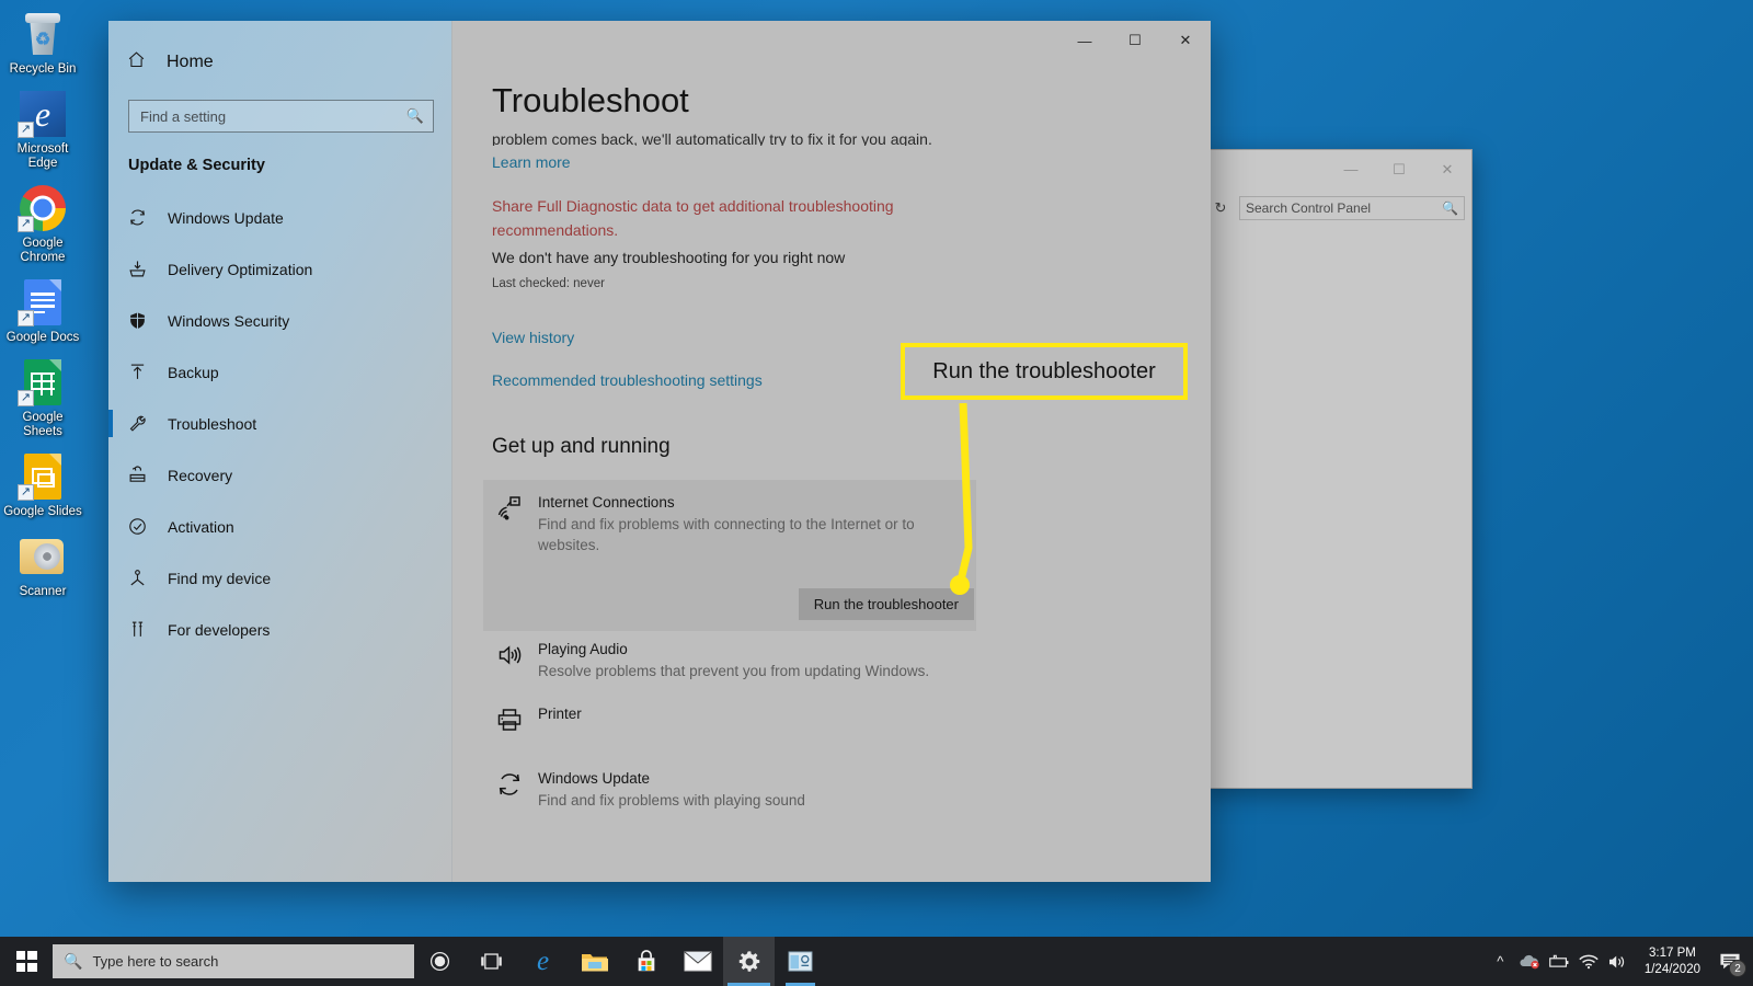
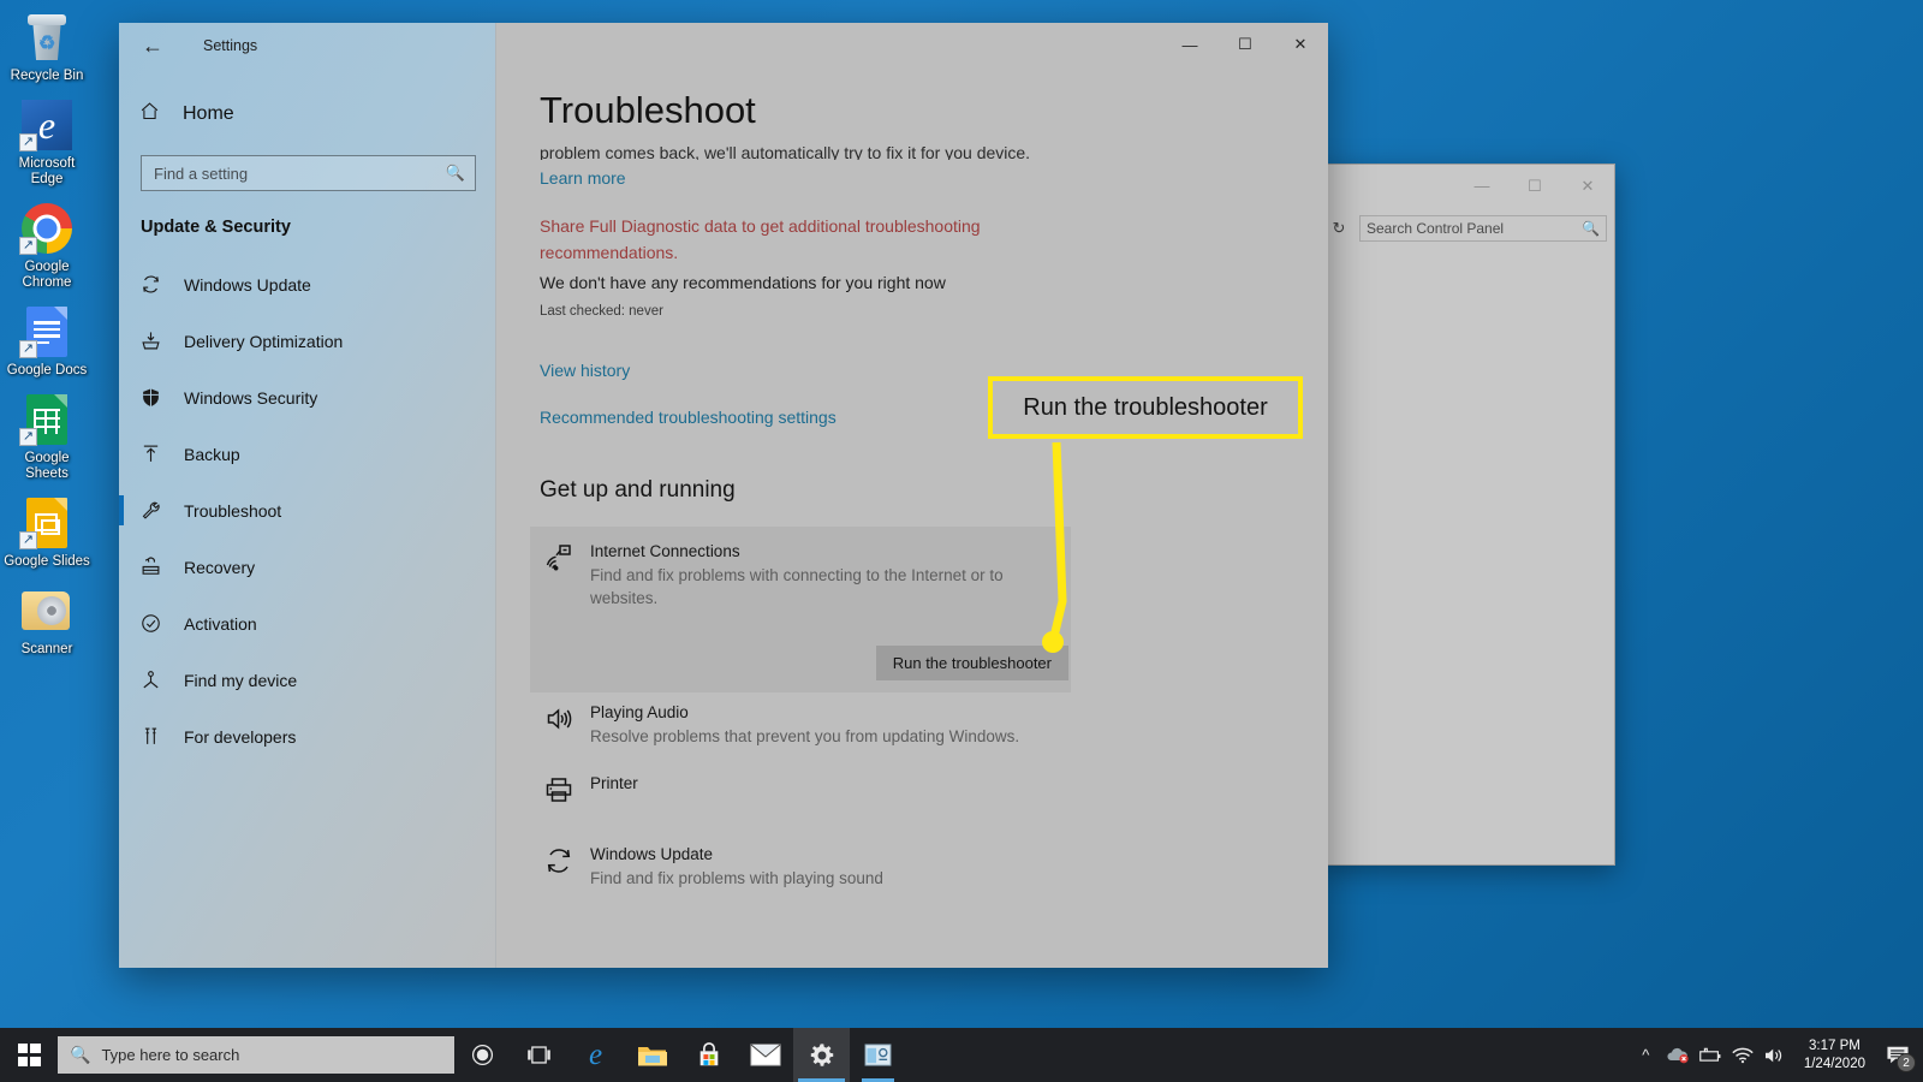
  ♻
  Recycle Bin
  e
  ↗
  Microsoft Edge
  ↗
  Google Chrome
  ↗
  Google Docs
  ↗
  Google Sheets
  ↗
  Google Slides
  Scanner
  —
  ☐
  ✕
  ↻
  Search Control Panel
  🔍
+ ←
+ Settings
  Home
  Find a setting
  🔍
  Update & Security
  Windows Update
  Delivery Optimization
  Windows Security
  Backup
  Troubleshoot
  Recovery
  Activation
  Find my device
  For developers
  —
  ☐
  ✕
- problem comes back, we'll automatically try to fix it for you again.
+ problem comes back, we'll automatically try to fix it for you device.
  Troubleshoot
  Learn more
  Share Full Diagnostic data to get additional troubleshooting recommendations.
- We don't have any troubleshooting for you right now
+ We don't have any recommendations for you right now
  Last checked: never
  View history
  Recommended troubleshooting settings
  Get up and running
  Internet Connections
  Find and fix problems with connecting to the Internet or to websites.
  Run the troubleshooter
  Playing Audio
  Resolve problems that prevent you from updating Windows.
  Printer
  Windows Update
  Find and fix problems with playing sound
  Run the troubleshooter
  🔍
  Type here to search
  e
  ^
  3:17 PM
  1/24/2020
  2
